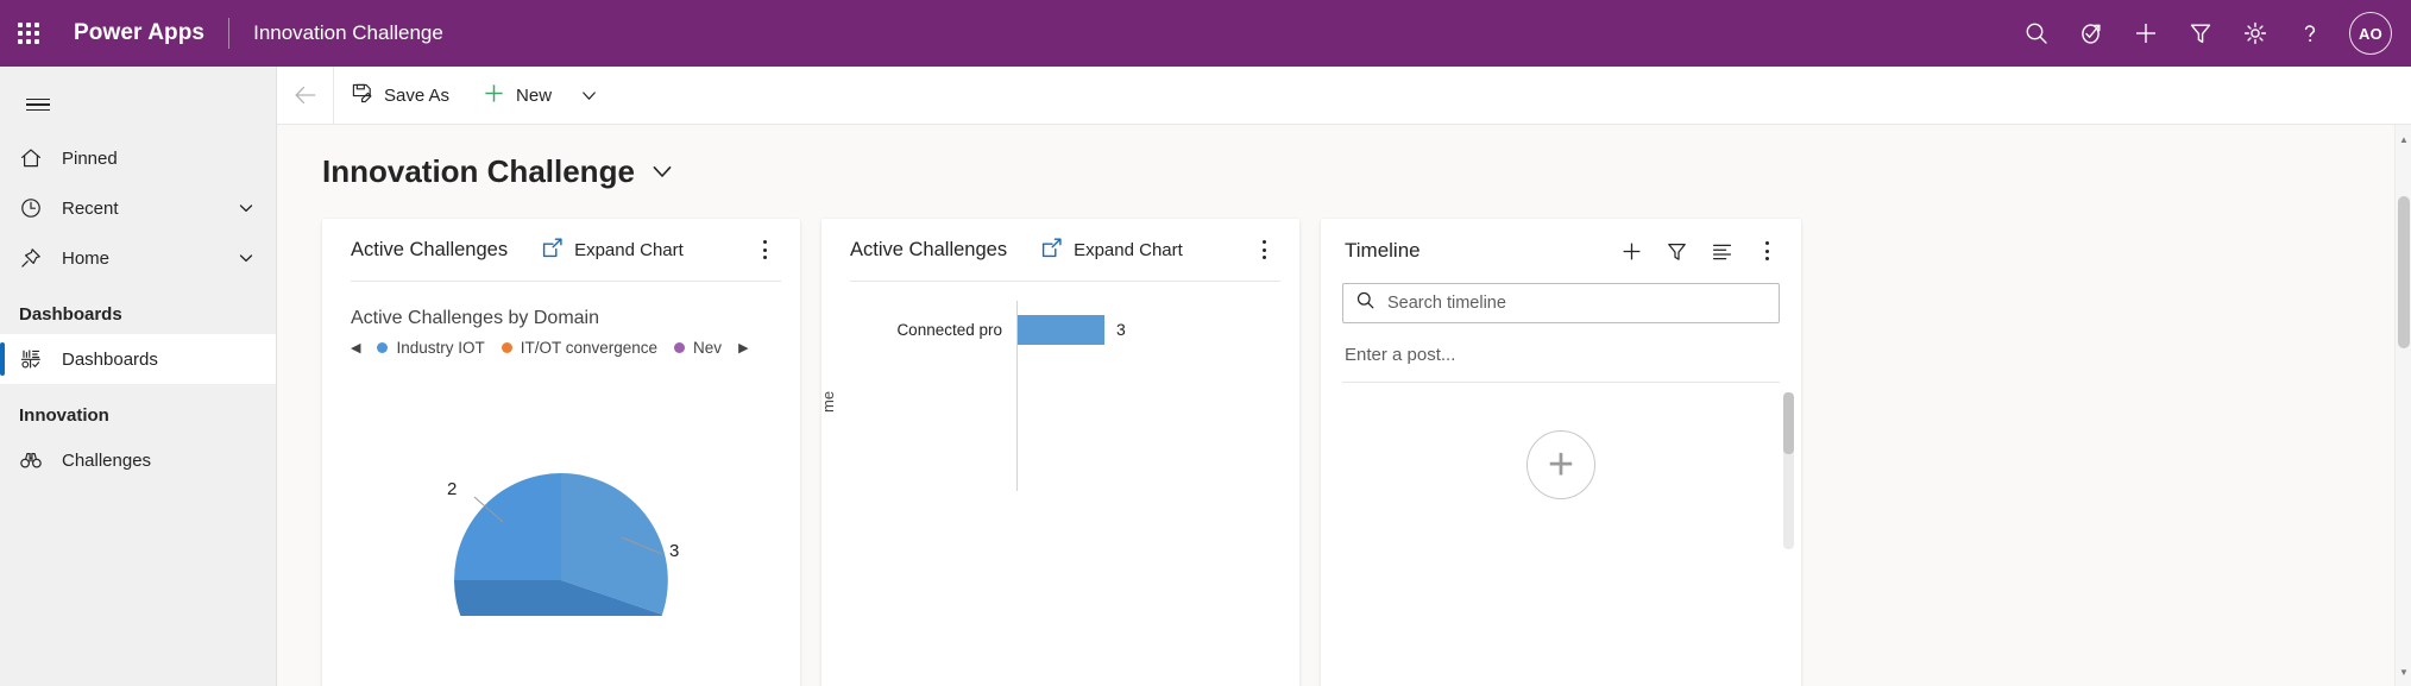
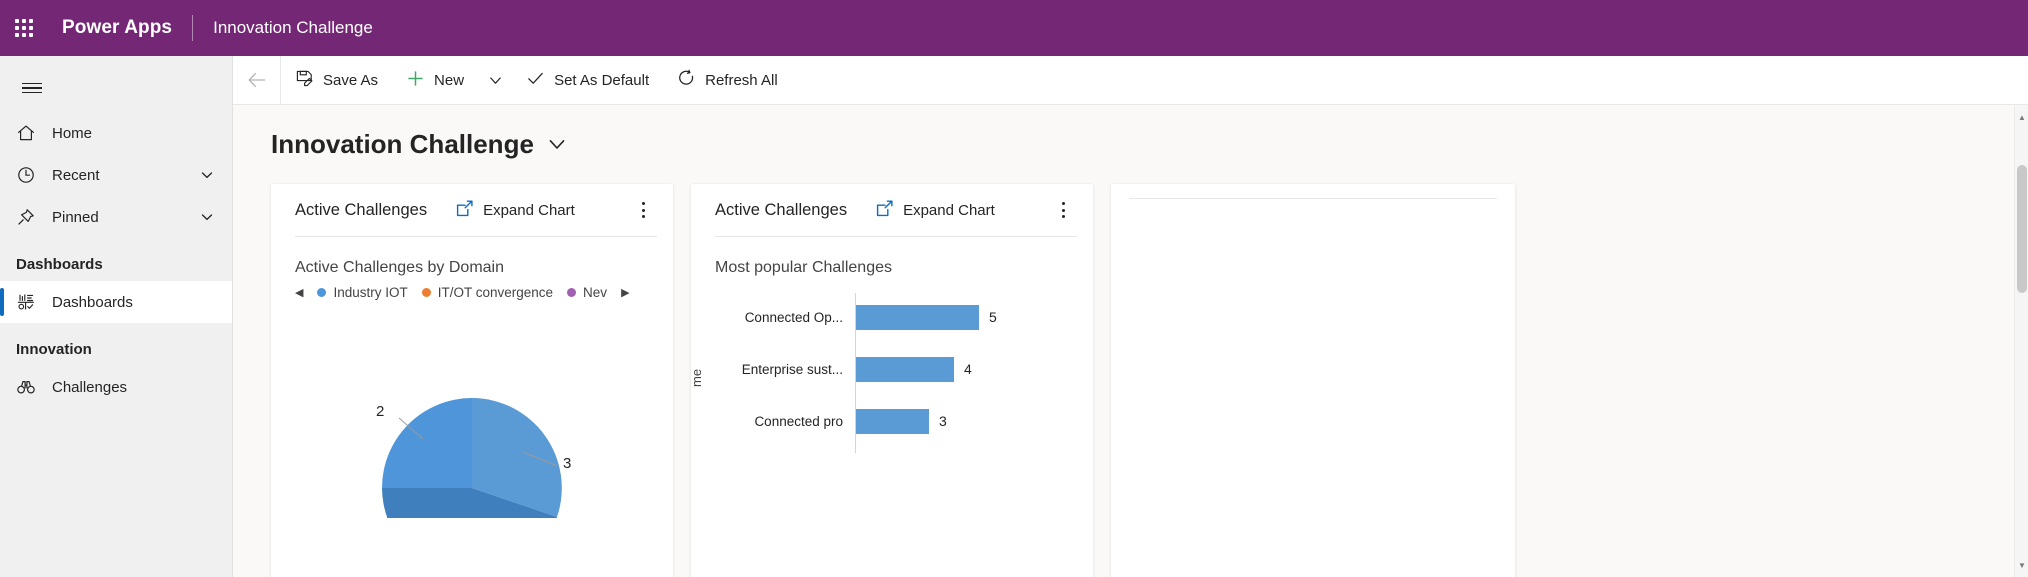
  Power Apps
  Innovation Challenge
- AO
- Pinned
+ Home
  Recent
- Home
+ Pinned
  Dashboards
  Dashboards
  Innovation
  Challenges
  Save As
  New
+ Set As Default
+ Refresh All
  Innovation Challenge
  Active Challenges
  Expand Chart
  Active Challenges by Domain
  ◀
  Industry IOT
  IT/OT convergence
  Nev
  ▶
  2
  3
  Active Challenges
  Expand Chart
+ Most popular Challenges
+ Connected Op...
+ 5
+ Enterprise sust...
+ 4
  Connected pro
  3
- Timeline
- Search timeline
- Enter a post...
- +
  ▲
  ▼
